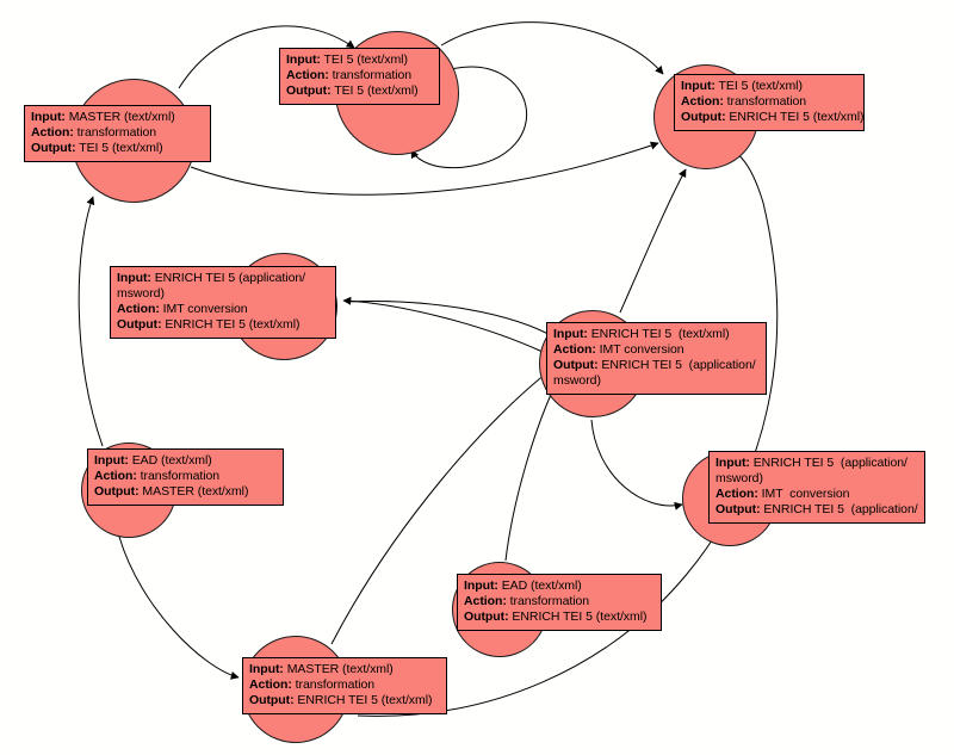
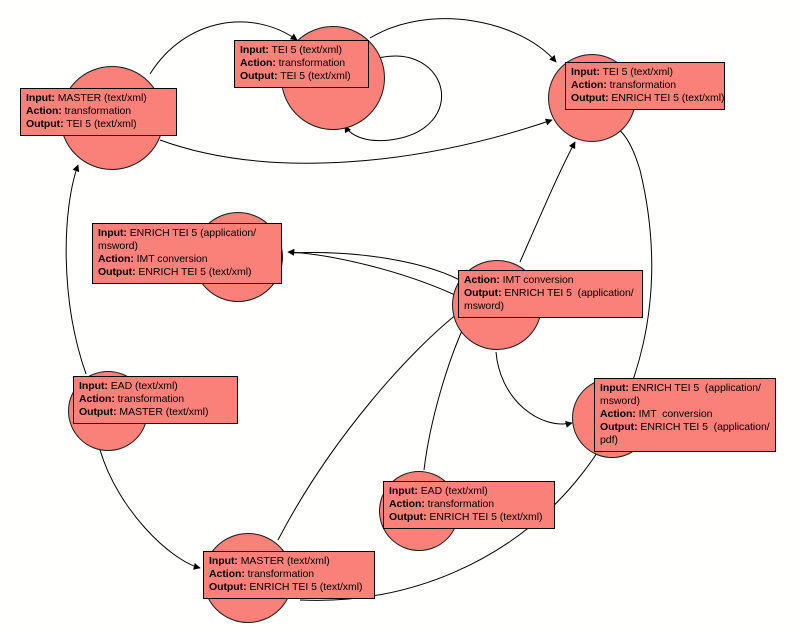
  Input: MASTER (text/xml)
  Action: transformation
  Output: TEI 5 (text/xml)
  Input: TEI 5 (text/xml)
  Action: transformation
  Output: TEI 5 (text/xml)
  Input: TEI 5 (text/xml)
  Action: transformation
  Output: ENRICH TEI 5 (text/xml)
  Input: ENRICH TEI 5 (application/
  msword)
  Action: IMT conversion
  Output: ENRICH TEI 5 (text/xml)
- Input: ENRICH TEI 5 (text/xml)
  Action: IMT conversion
  Output: ENRICH TEI 5 (application/
  msword)
  Input: EAD (text/xml)
  Action: transformation
  Output: MASTER (text/xml)
  Input: ENRICH TEI 5 (application/
  msword)
  Action: IMT conversion
  Output: ENRICH TEI 5 (application/
+ pdf)
  Input: EAD (text/xml)
  Action: transformation
  Output: ENRICH TEI 5 (text/xml)
  Input: MASTER (text/xml)
  Action: transformation
  Output: ENRICH TEI 5 (text/xml)
